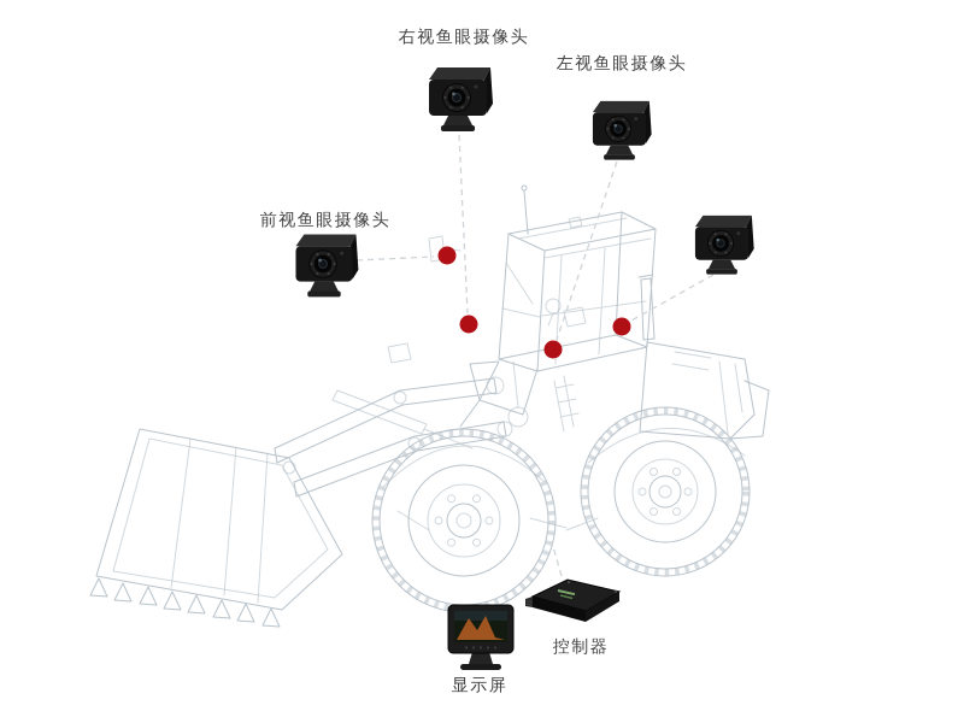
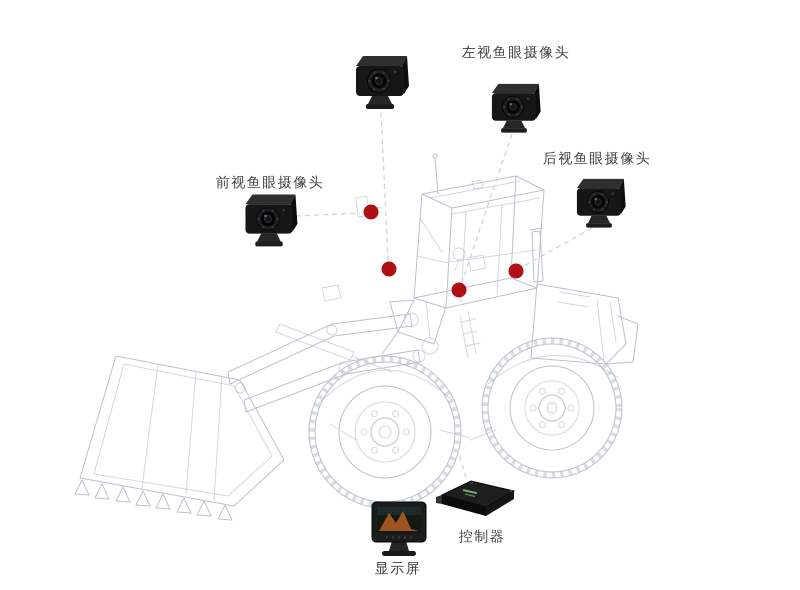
- 右视鱼眼摄像头
  左视鱼眼摄像头
  前视鱼眼摄像头
+ 后视鱼眼摄像头
  控制器
  显示屏
